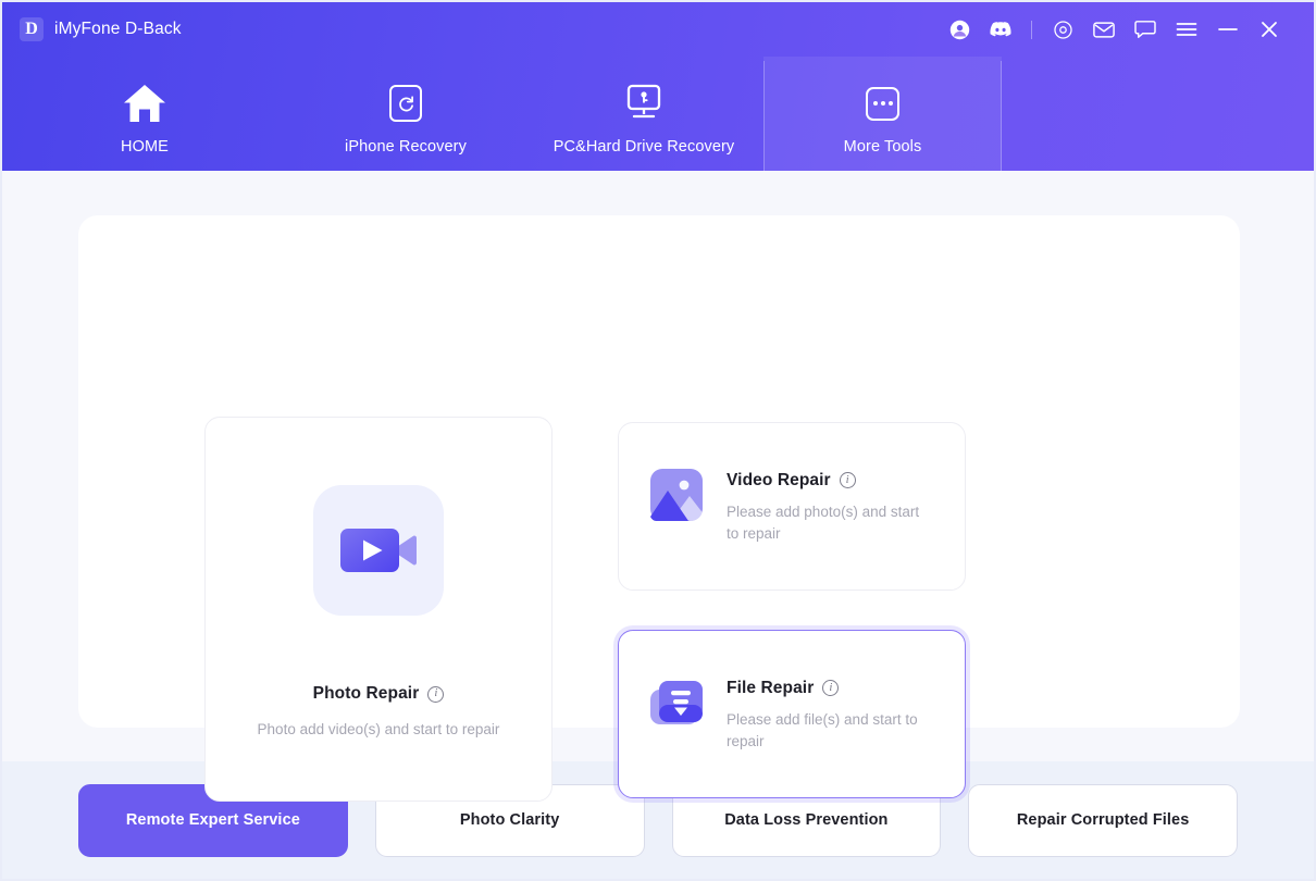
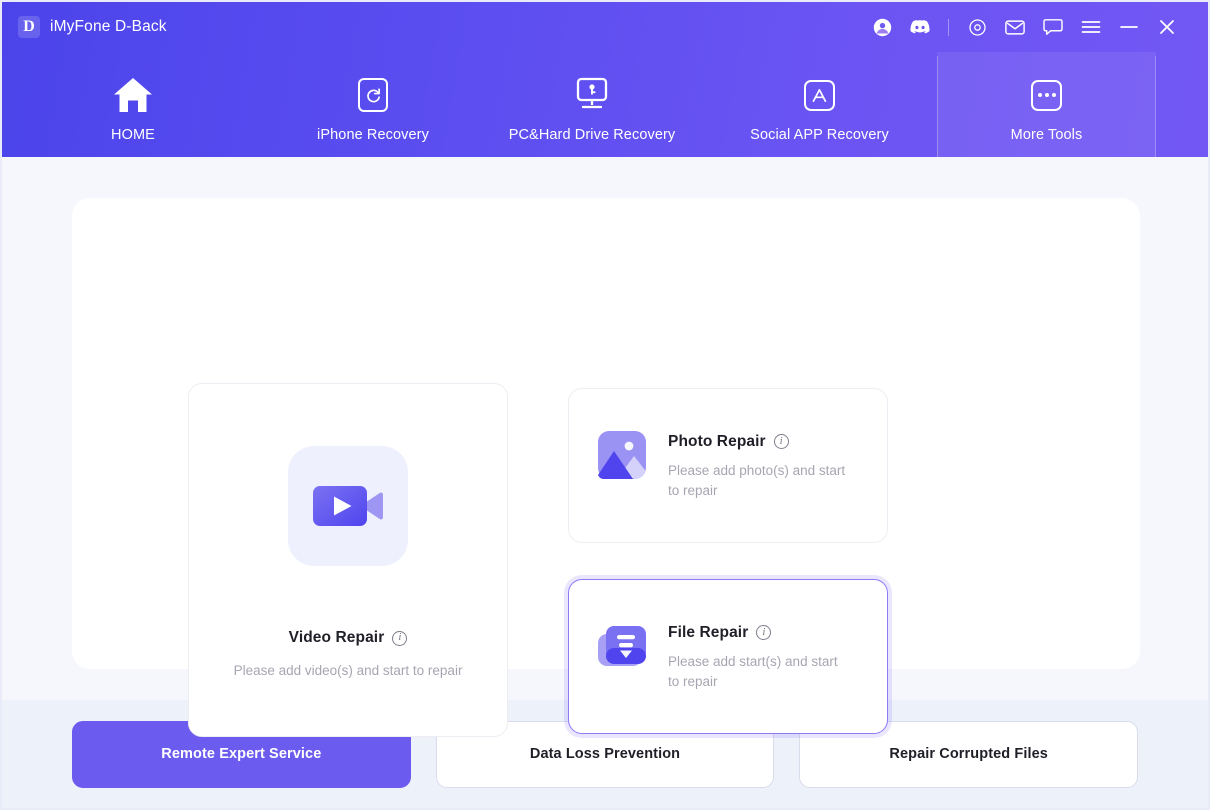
  D
  iMyFone D-Back
  HOME
  iPhone Recovery
  PC&Hard Drive Recovery
+ Social APP Recovery
  More Tools
- Photo Repair
+ Video Repair
  i
- Photo add video(s) and start to repair
+ Please add video(s) and start to repair
- Video Repair
+ Photo Repair
  i
  Please add photo(s) and start to repair
  File Repair
  i
- Please add file(s) and start to repair
+ Please add start(s) and start to repair
  Remote Expert Service
- Photo Clarity
  Data Loss Prevention
  Repair Corrupted Files
